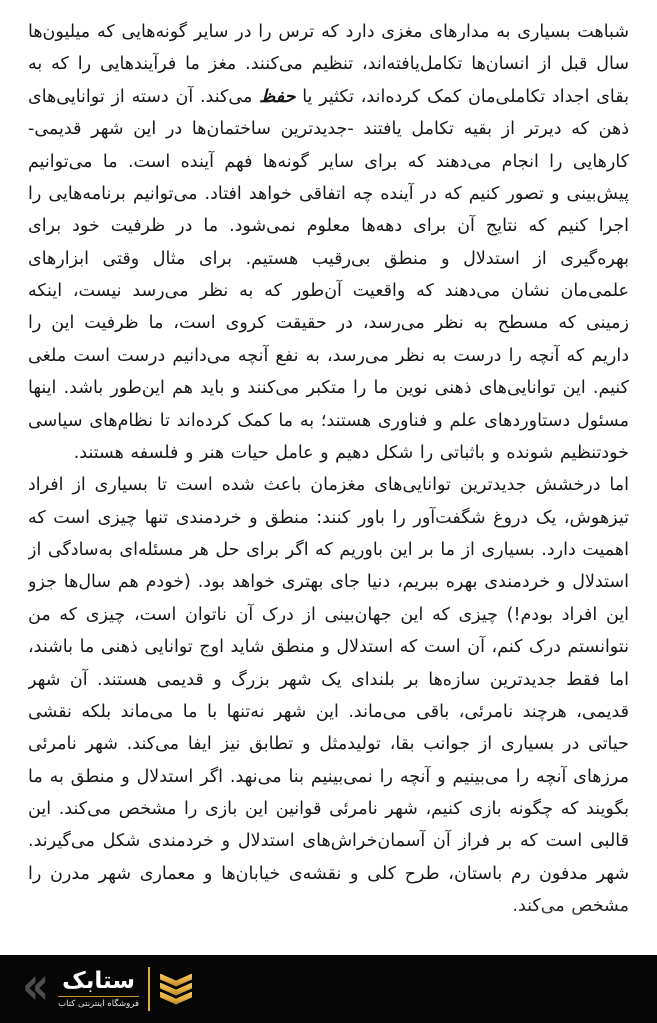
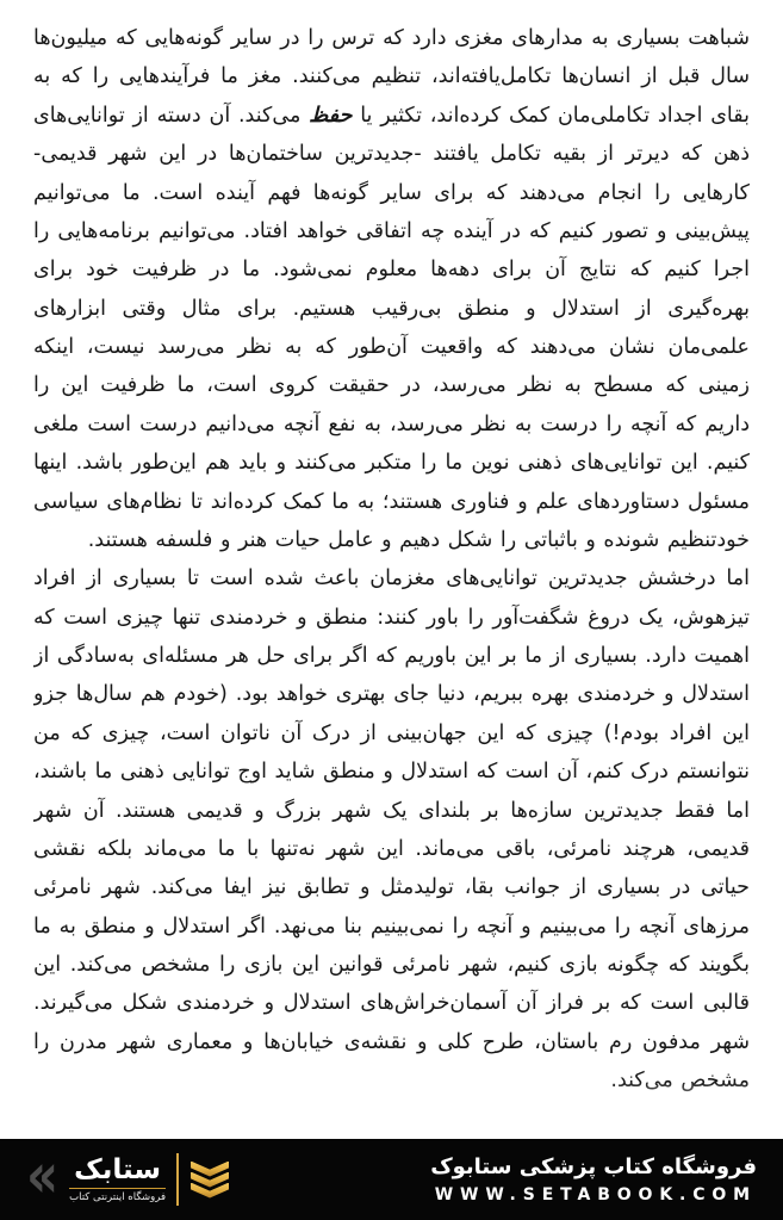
  شباهت بسیاری به مدارهای مغزی دارد که ترس را در سایر گونه‌هایی که میلیون‌ها سال قبل از انسان‌ها تکامل‌یافته‌اند، تنظیم می‌کنند. مغز ما فرآیندهایی را که به بقای اجداد تکاملی‌مان کمک کرده‌اند، تکثیر یا حفظ می‌کند. آن دسته از توانایی‌های ذهن که دیرتر از بقیه تکامل یافتند -جدیدترین ساختمان‌ها در این شهر قدیمی- کارهایی را انجام می‌دهند که برای سایر گونه‌ها فهم آینده است. ما می‌توانیم پیش‌بینی و تصور کنیم که در آینده چه اتفاقی خواهد افتاد. می‌توانیم برنامه‌هایی را اجرا کنیم که نتایج آن برای دهه‌ها معلوم نمی‌شود. ما در ظرفیت خود برای بهره‌گیری از استدلال و منطق بی‌رقیب هستیم. برای مثال وقتی ابزارهای علمی‌مان نشان می‌دهند که واقعیت آن‌طور که به نظر می‌رسد نیست، اینکه زمینی که مسطح به نظر می‌رسد، در حقیقت کروی است، ما ظرفیت این را داریم که آنچه را درست به نظر می‌رسد، به نفع آنچه می‌دانیم درست است ملغی کنیم. این توانایی‌های ذهنی نوین ما را متکبر می‌کنند و باید هم این‌طور باشد. اینها مسئول دستاوردهای علم و فناوری هستند؛ به ما کمک کرده‌اند تا نظام‌های سیاسی خودتنظیم شونده و باثباتی را شکل دهیم و عامل حیات هنر و فلسفه هستند.
  اما درخشش جدیدترین توانایی‌های مغزمان باعث شده است تا بسیاری از افراد تیزهوش، یک دروغ شگفت‌آور را باور کنند: منطق و خردمندی تنها چیزی است که اهمیت دارد. بسیاری از ما بر این باوریم که اگر برای حل هر مسئله‌ای به‌سادگی از استدلال و خردمندی بهره ببریم، دنیا جای بهتری خواهد بود. (خودم هم سال‌ها جزو این افراد بودم!) چیزی که این جهان‌بینی از درک آن ناتوان است، چیزی که من نتوانستم درک کنم، آن است که استدلال و منطق شاید اوج توانایی ذهنی ما باشند، اما فقط جدیدترین سازه‌ها بر بلندای یک شهر بزرگ و قدیمی هستند. آن شهر قدیمی، هرچند نامرئی، باقی می‌ماند. این شهر نه‌تنها با ما می‌ماند بلکه نقشی حیاتی در بسیاری از جوانب بقا، تولیدمثل و تطابق نیز ایفا می‌کند. شهر نامرئی مرزهای آنچه را می‌بینیم و آنچه را نمی‌بینیم بنا می‌نهد. اگر استدلال و منطق به ما بگویند که چگونه بازی کنیم، شهر نامرئی قوانین این بازی را مشخص می‌کند. این قالبی است که بر فراز آن آسمان‌خراش‌های استدلال و خردمندی شکل می‌گیرند. شهر مدفون رم باستان، طرح کلی و نقشه‌ی خیابان‌ها و معماری شهر مدرن را
  «
  ستابک
  فروشگاه اینترنتی کتاب
+ فروشگاه کتاب پزشکی ستابوک
+ WWW.SETABOOK.COM
